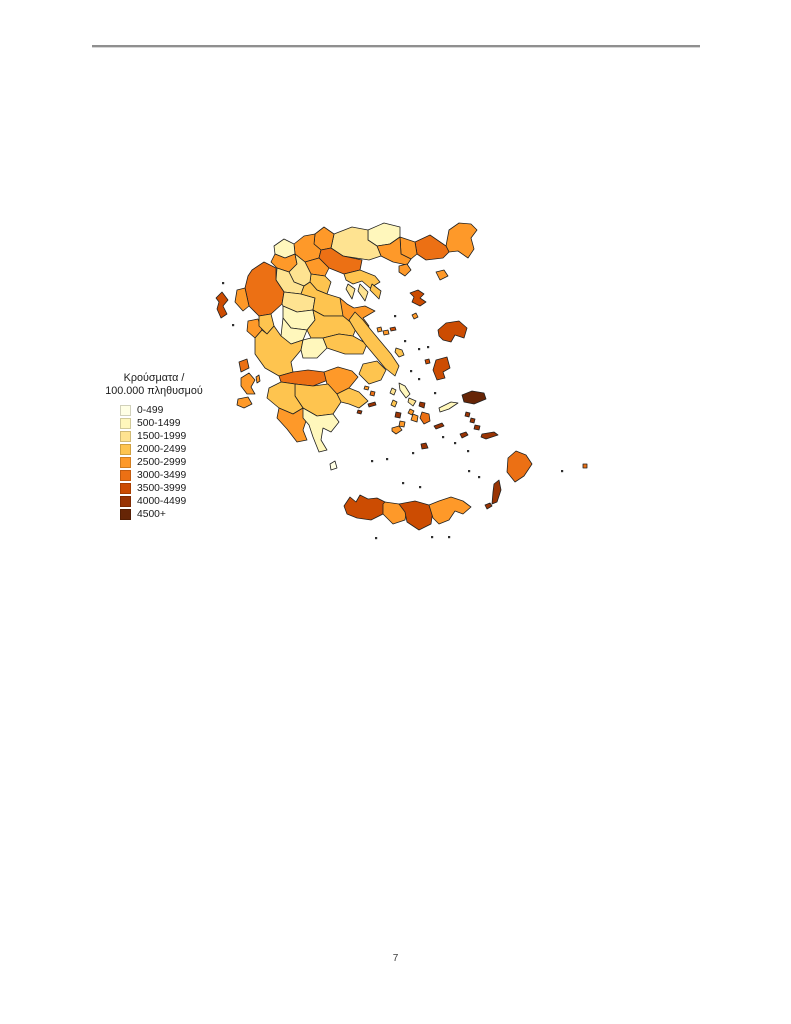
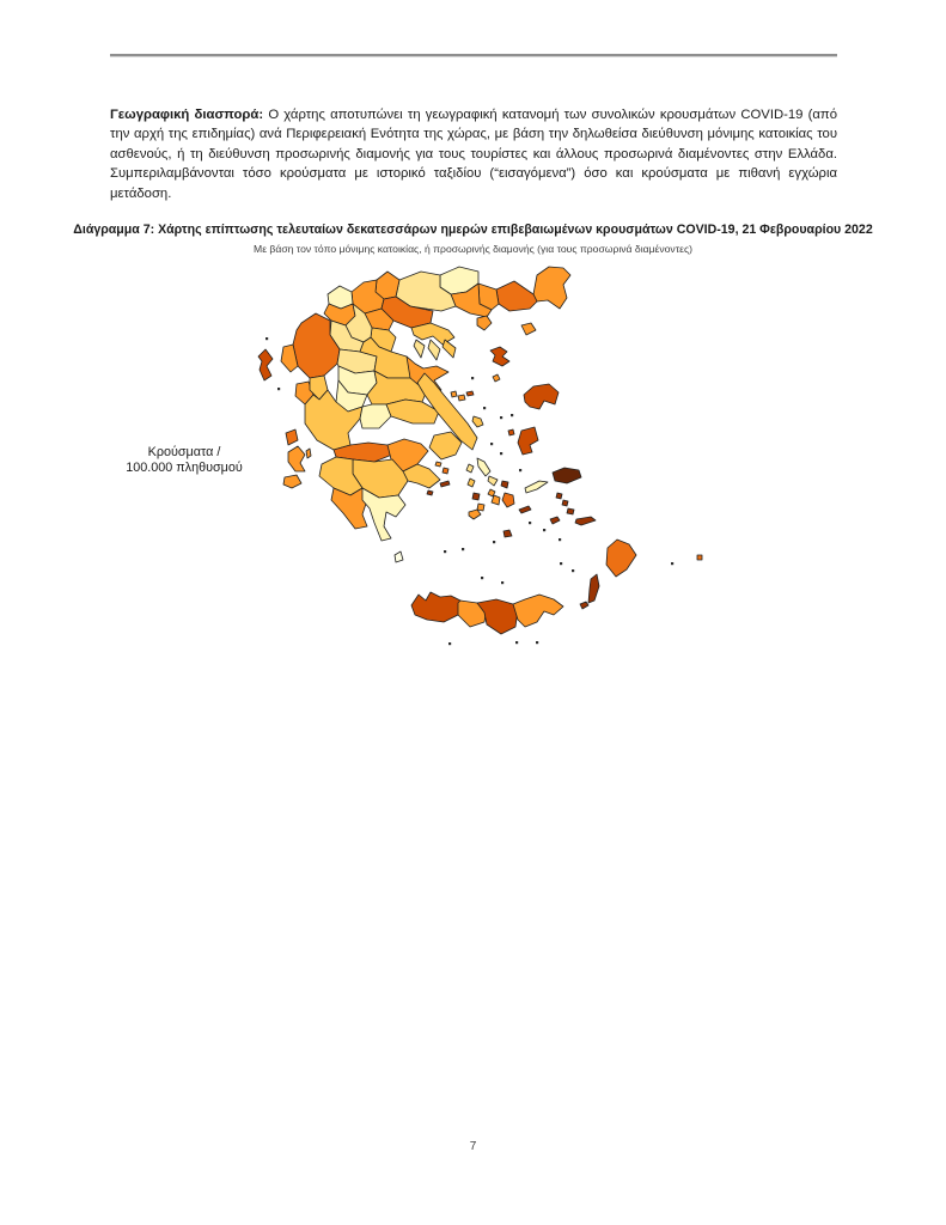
+ Γεωγραφική διασπορά: Ο χάρτης αποτυπώνει τη γεωγραφική κατανομή των συνολικών κρουσμάτων COVID-19 (από την αρχή της επιδημίας) ανά Περιφερειακή Ενότητα της χώρας, με βάση την δηλωθείσα διεύθυνση μόνιμης κατοικίας του ασθενούς, ή τη διεύθυνση προσωρινής διαμονής για τους τουρίστες και άλλους προσωρινά διαμένοντες στην Ελλάδα. Συμπεριλαμβάνονται τόσο κρούσματα με ιστορικό ταξιδίου (“εισαγόμενα”) όσο και κρούσματα με πιθανή εγχώρια μετάδοση.
+ Διάγραμμα 7: Χάρτης επίπτωσης τελευταίων δεκατεσσάρων ημερών επιβεβαιωμένων κρουσμάτων COVID-19, 21 Φεβρουαρίου 2022
+ Με βάση τον τόπο μόνιμης κατοικίας, ή προσωρινής διαμονής (για τους προσωρινά διαμένοντες)
  Κρούσματα /
  100.000 πληθυσμού
- 0-499
- 500-1499
- 1500-1999
- 2000-2499
- 2500-2999
- 3000-3499
- 3500-3999
- 4000-4499
- 4500+
  7
